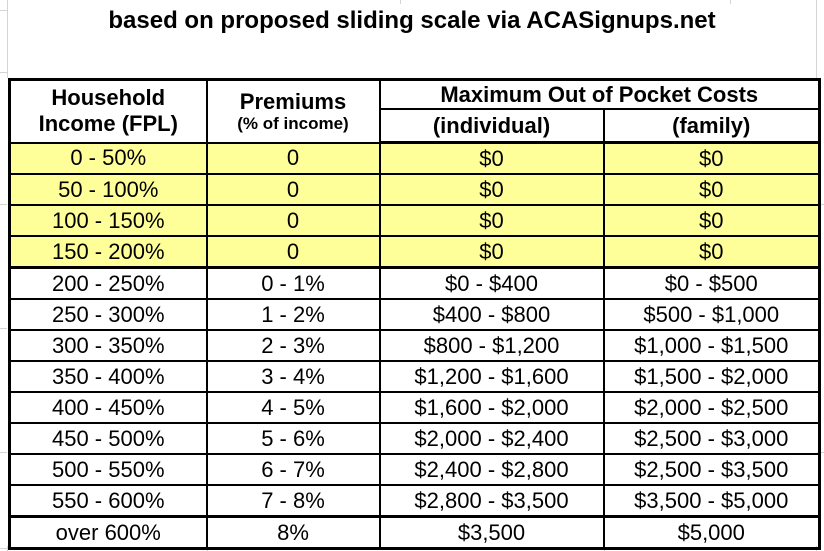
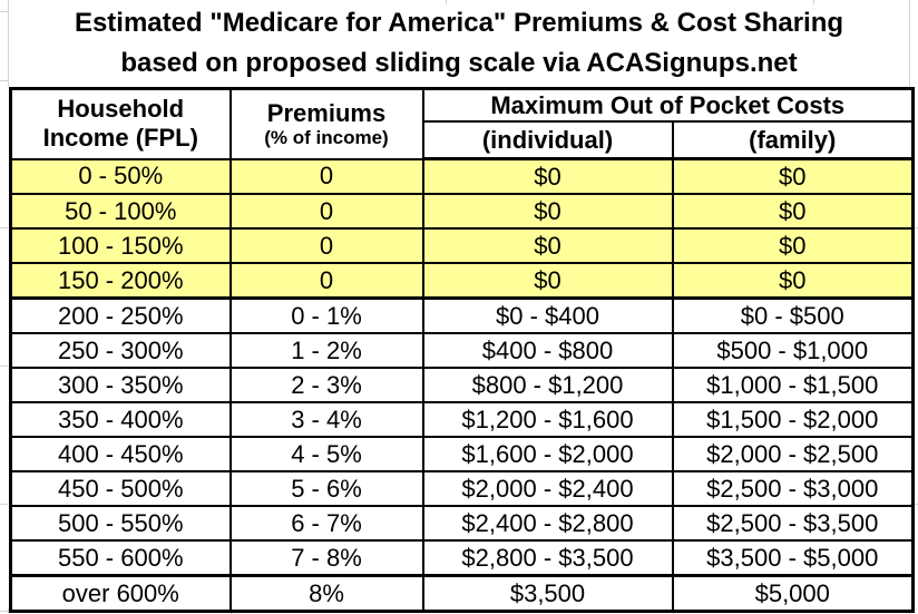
+ Estimated "Medicare for America" Premiums & Cost Sharing
  based on proposed sliding scale via ACASignups.net
  Household Income (FPL)	Premiums (% of income)	Maximum Out of Pocket Costs
  (individual)	(family)
  0 - 50%	0	$0	$0
  50 - 100%	0	$0	$0
  100 - 150%	0	$0	$0
  150 - 200%	0	$0	$0
  200 - 250%	0 - 1%	$0 - $400	$0 - $500
  250 - 300%	1 - 2%	$400 - $800	$500 - $1,000
  300 - 350%	2 - 3%	$800 - $1,200	$1,000 - $1,500
  350 - 400%	3 - 4%	$1,200 - $1,600	$1,500 - $2,000
  400 - 450%	4 - 5%	$1,600 - $2,000	$2,000 - $2,500
  450 - 500%	5 - 6%	$2,000 - $2,400	$2,500 - $3,000
  500 - 550%	6 - 7%	$2,400 - $2,800	$2,500 - $3,500
  550 - 600%	7 - 8%	$2,800 - $3,500	$3,500 - $5,000
  over 600%	8%	$3,500	$5,000
